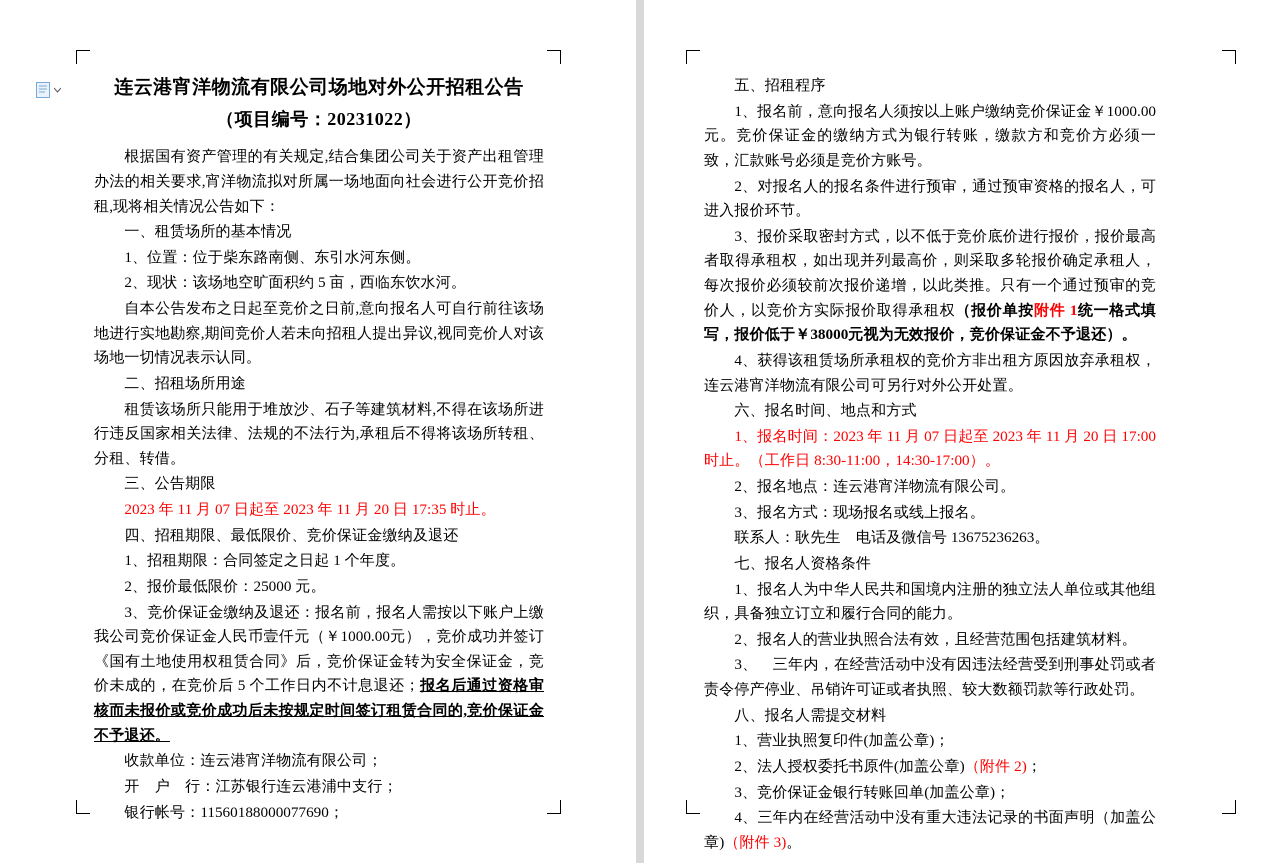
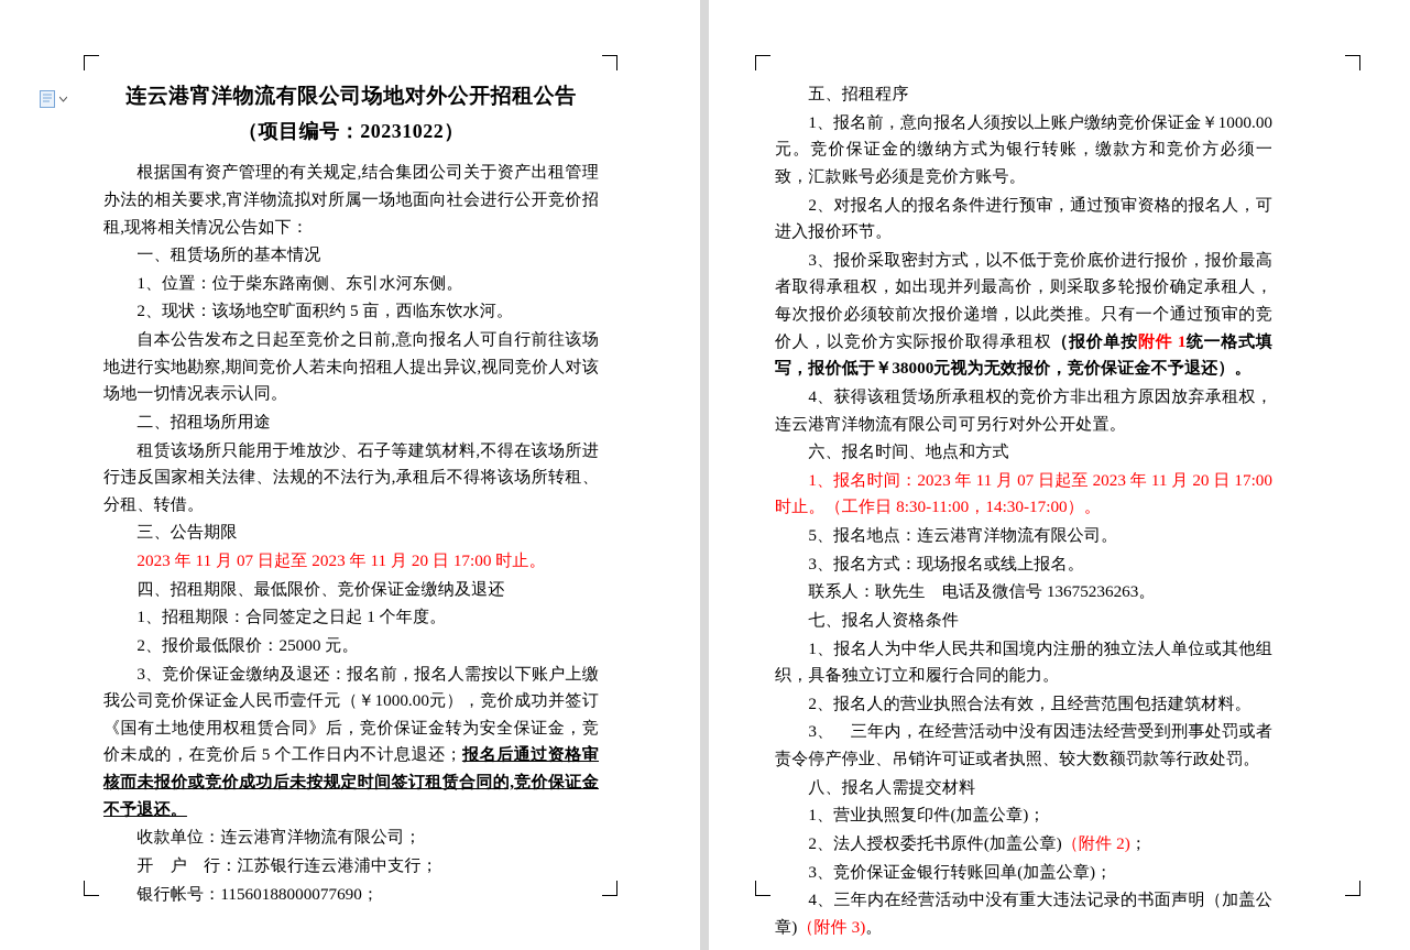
  连云港宵洋物流有限公司场地对外公开招租公告
  （项目编号：20231022）
  根据国有资产管理的有关规定,结合集团公司关于资产出租管理办法的相关要求,宵洋物流拟对所属一场地面向社会进行公开竞价招租,现将相关情况公告如下：
  一、租赁场所的基本情况
  1、位置：位于柴东路南侧、东引水河东侧。
  2、现状：该场地空旷面积约 5 亩，西临东饮水河。
  自本公告发布之日起至竞价之日前,意向报名人可自行前往该场地进行实地勘察,期间竞价人若未向招租人提出异议,视同竞价人对该场地一切情况表示认同。
  二、招租场所用途
  租赁该场所只能用于堆放沙、石子等建筑材料,不得在该场所进行违反国家相关法律、法规的不法行为,承租后不得将该场所转租、分租、转借。
  三、公告期限
- 2023 年 11 月 07 日起至 2023 年 11 月 20 日 17:35 时止。
+ 2023 年 11 月 07 日起至 2023 年 11 月 20 日 17:00 时止。
  四、招租期限、最低限价、竞价保证金缴纳及退还
  1、招租期限：合同签定之日起 1 个年度。
  2、报价最低限价：25000 元。
  3、竞价保证金缴纳及退还：报名前，报名人需按以下账户上缴我公司竞价保证金人民币壹仟元（￥1000.00元），竞价成功并签订《国有土地使用权租赁合同》后，竞价保证金转为安全保证金，竞价未成的，在竞价后 5 个工作日内不计息退还；报名后通过资格审核而未报价或竞价成功后未按规定时间签订租赁合同的,竞价保证金不予退还。
  收款单位：连云港宵洋物流有限公司；
  开 户 行：江苏银行连云港浦中支行；
  银行帐号：11560188000077690；
  五、招租程序
  1、报名前，意向报名人须按以上账户缴纳竞价保证金￥1000.00元。竞价保证金的缴纳方式为银行转账，缴款方和竞价方必须一致，汇款账号必须是竞价方账号。
  2、对报名人的报名条件进行预审，通过预审资格的报名人，可进入报价环节。
  3、报价采取密封方式，以不低于竞价底价进行报价，报价最高者取得承租权，如出现并列最高价，则采取多轮报价确定承租人，每次报价必须较前次报价递增，以此类推。只有一个通过预审的竞价人，以竞价方实际报价取得承租权（报价单按附件 1统一格式填写，报价低于￥38000元视为无效报价，竞价保证金不予退还）。
  4、获得该租赁场所承租权的竞价方非出租方原因放弃承租权，连云港宵洋物流有限公司可另行对外公开处置。
  六、报名时间、地点和方式
  1、报名时间：2023 年 11 月 07 日起至 2023 年 11 月 20 日 17:00 时止。（工作日 8:30-11:00，14:30-17:00）。
- 2、报名地点：连云港宵洋物流有限公司。
+ 5、报名地点：连云港宵洋物流有限公司。
  3、报名方式：现场报名或线上报名。
  联系人：耿先生 电话及微信号 13675236263。
  七、报名人资格条件
  1、报名人为中华人民共和国境内注册的独立法人单位或其他组织，具备独立订立和履行合同的能力。
  2、报名人的营业执照合法有效，且经营范围包括建筑材料。
  3、 三年内，在经营活动中没有因违法经营受到刑事处罚或者责令停产停业、吊销许可证或者执照、较大数额罚款等行政处罚。
  八、报名人需提交材料
  1、营业执照复印件(加盖公章)；
  2、法人授权委托书原件(加盖公章)（附件 2)；
  3、竞价保证金银行转账回单(加盖公章)；
  4、三年内在经营活动中没有重大违法记录的书面声明（加盖公章)（附件 3)。
